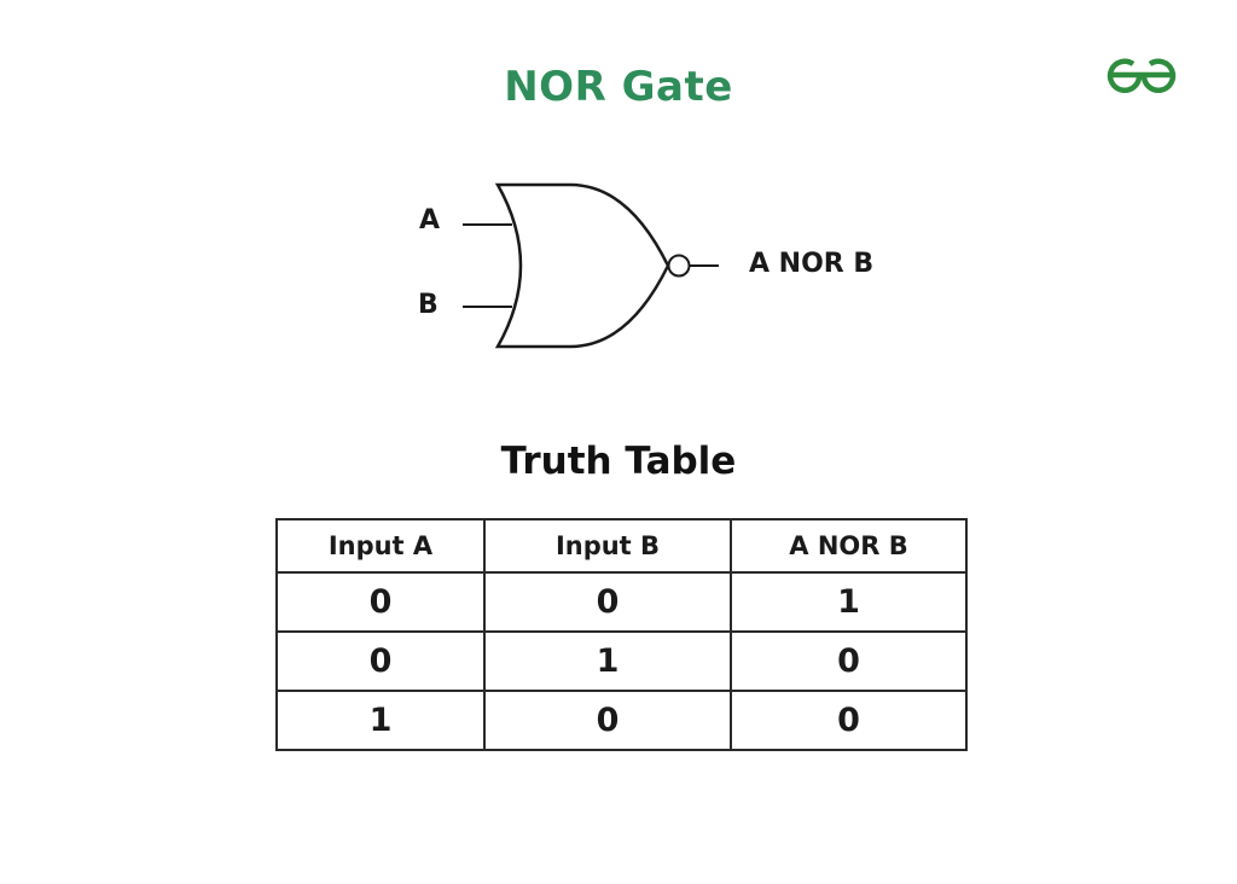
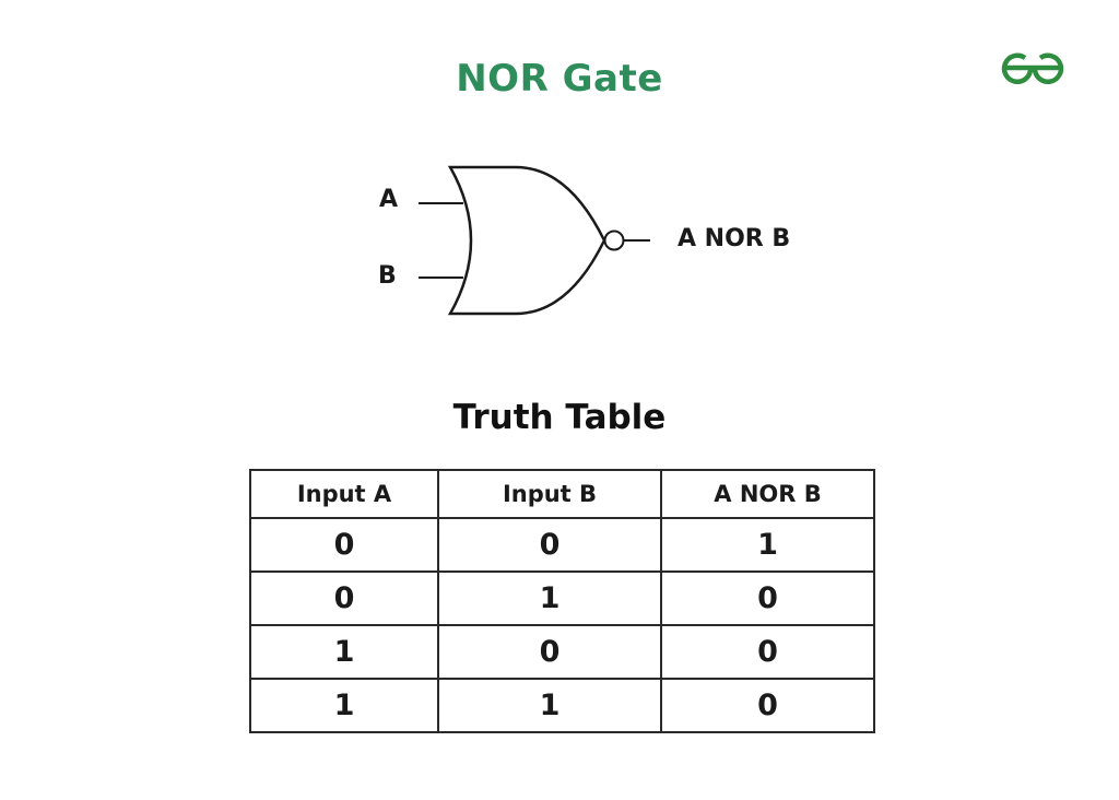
  NOR Gate
  A
  B
  A NOR B
  Truth Table
  Input A	Input B	A NOR B
  0	0	1
  0	1	0
  1	0	0
+ 1	1	0
